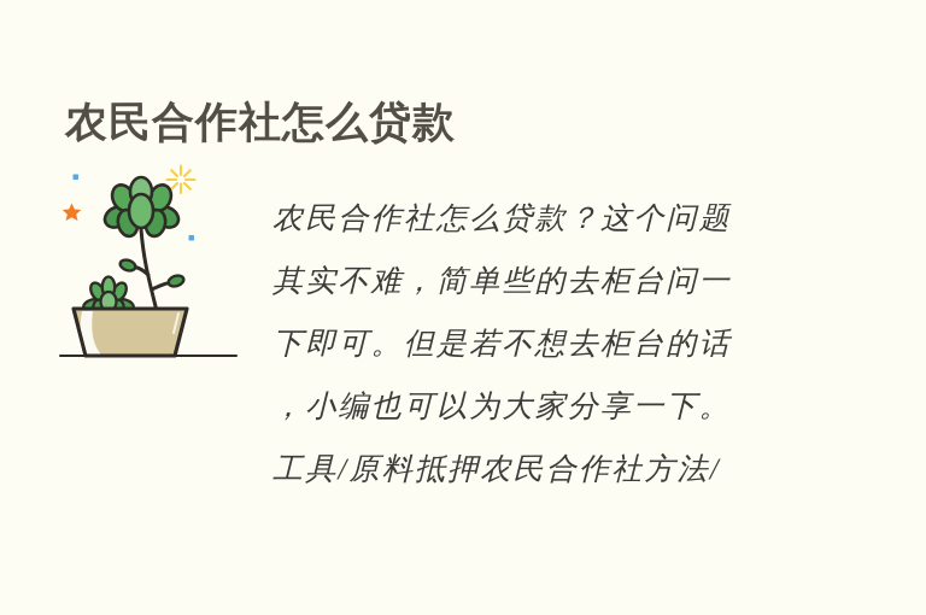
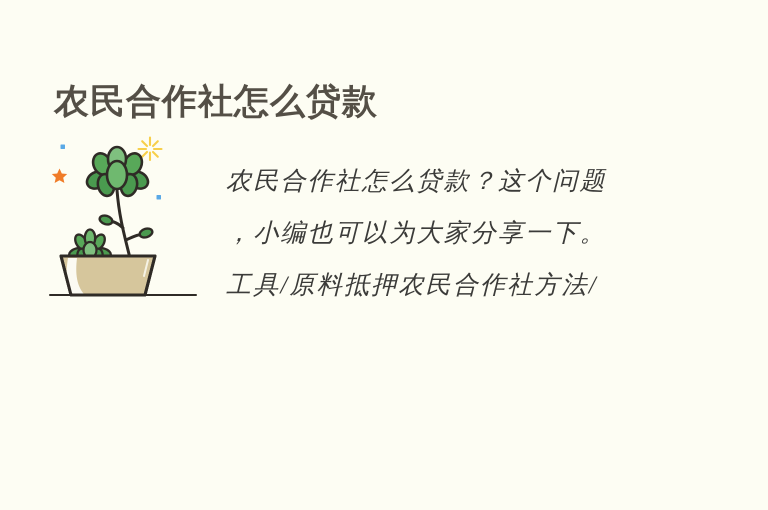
  农民合作社怎么贷款
  农民合作社怎么贷款？这个问题
- 其实不难，简单些的去柜台问一
- 下即可。但是若不想去柜台的话
  ，小编也可以为大家分享一下。
  工具/原料抵押农民合作社方法/
